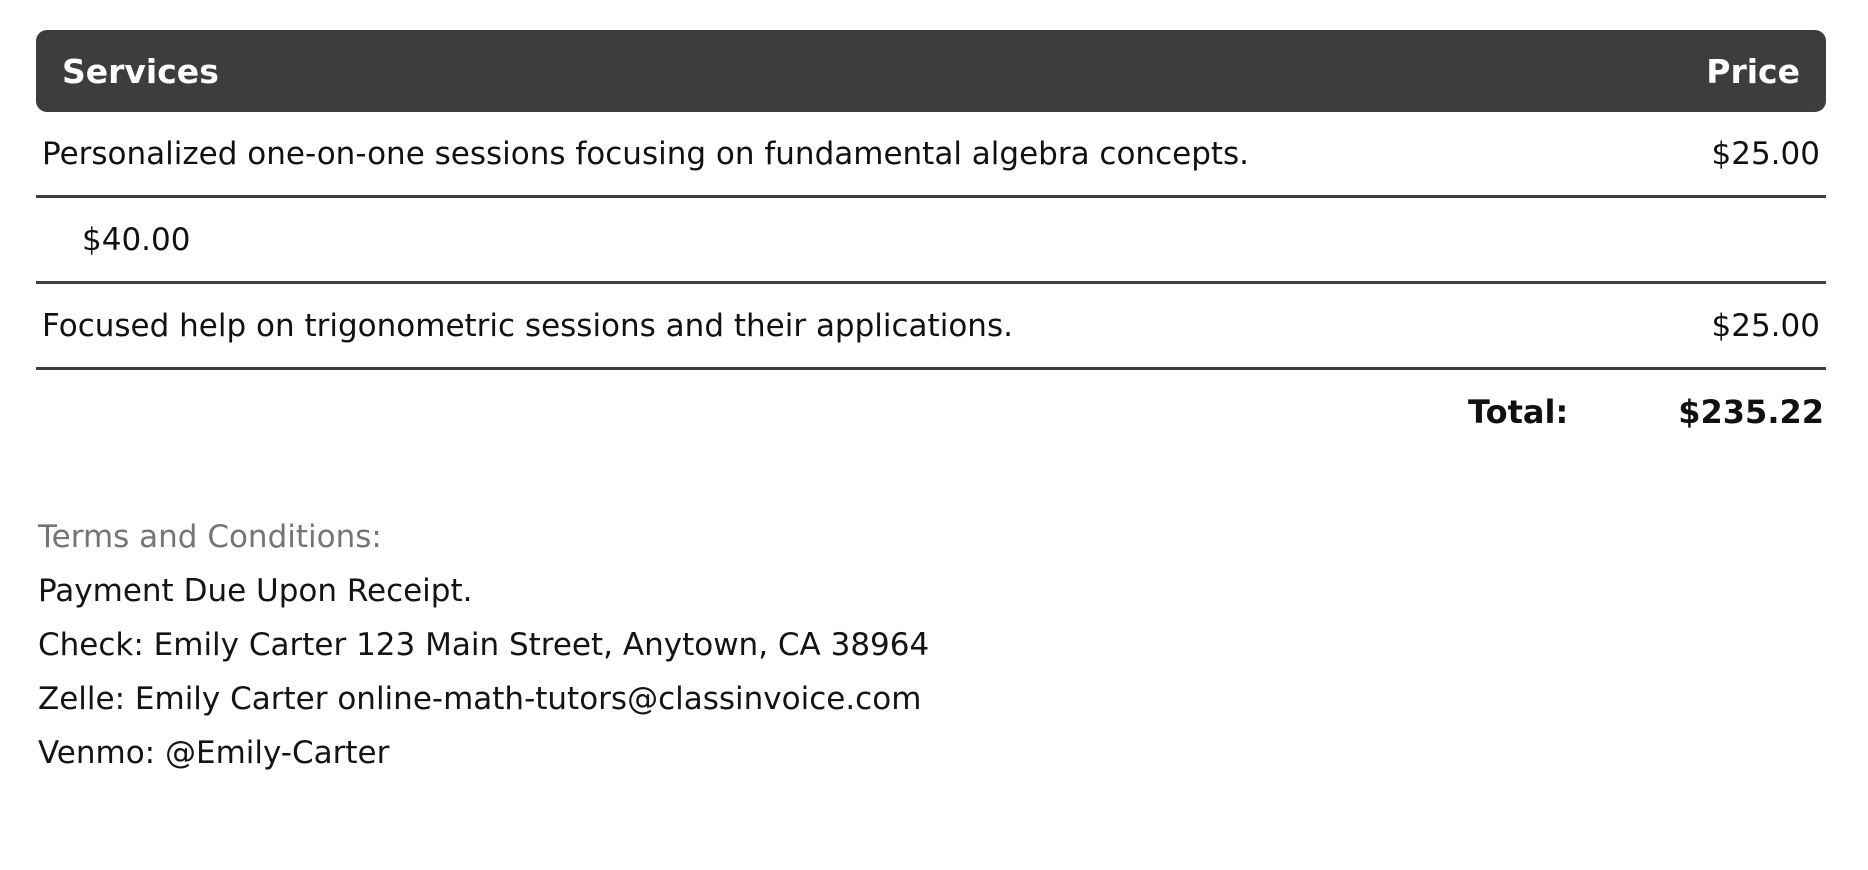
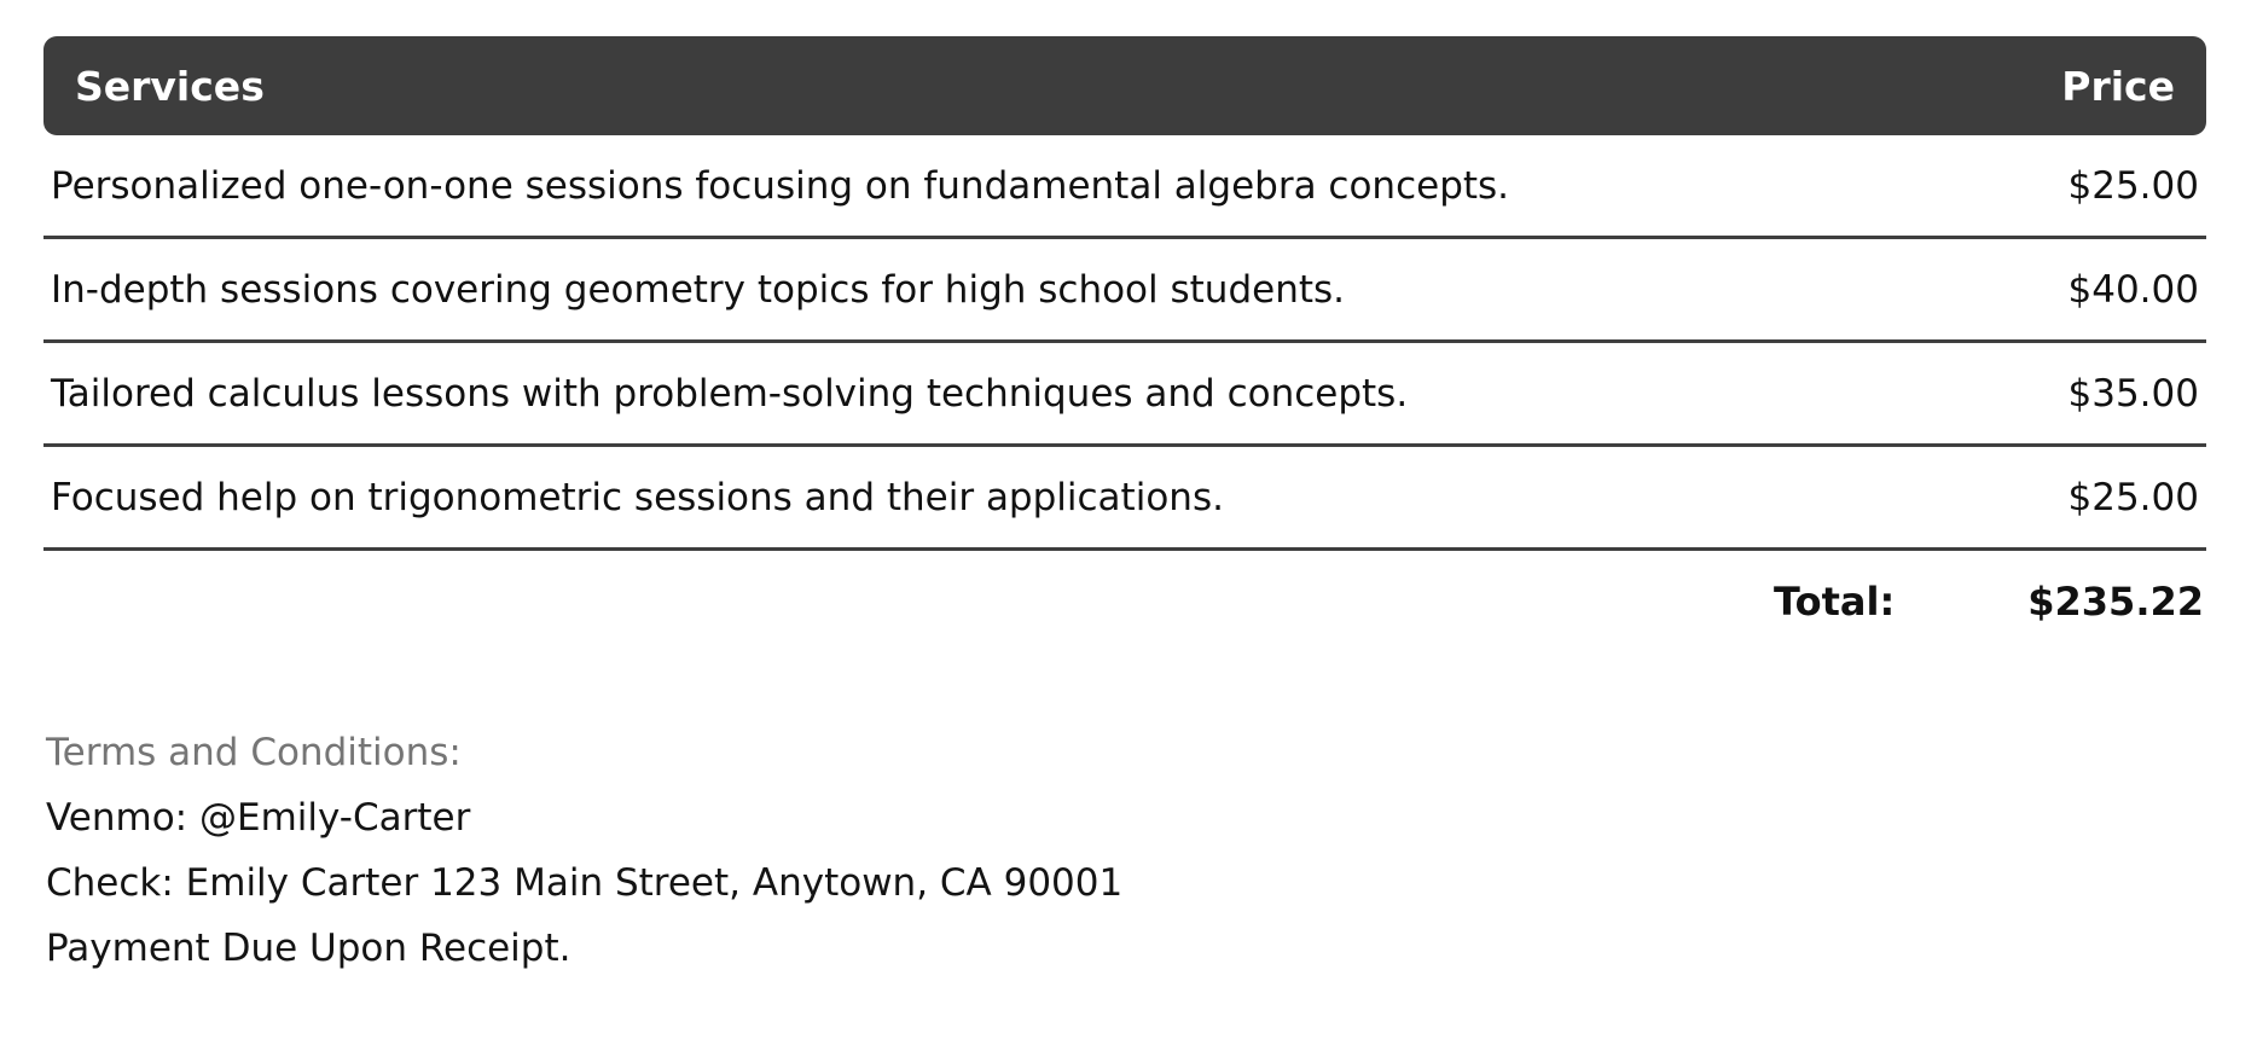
  Services
  Price
  Personalized one-on-one sessions focusing on fundamental algebra concepts.
  $25.00
+ In-depth sessions covering geometry topics for high school students.
  $40.00
+ Tailored calculus lessons with problem-solving techniques and concepts.
+ $35.00
  Focused help on trigonometric sessions and their applications.
  $25.00
  Total:
  $235.22
  Terms and Conditions:
- Payment Due Upon Receipt.
+ Venmo: @Emily-Carter
- Check: Emily Carter 123 Main Street, Anytown, CA 38964
+ Check: Emily Carter 123 Main Street, Anytown, CA 90001
- Zelle: Emily Carter online-math-tutors@classinvoice.com
- Venmo: @Emily-Carter
+ Payment Due Upon Receipt.
